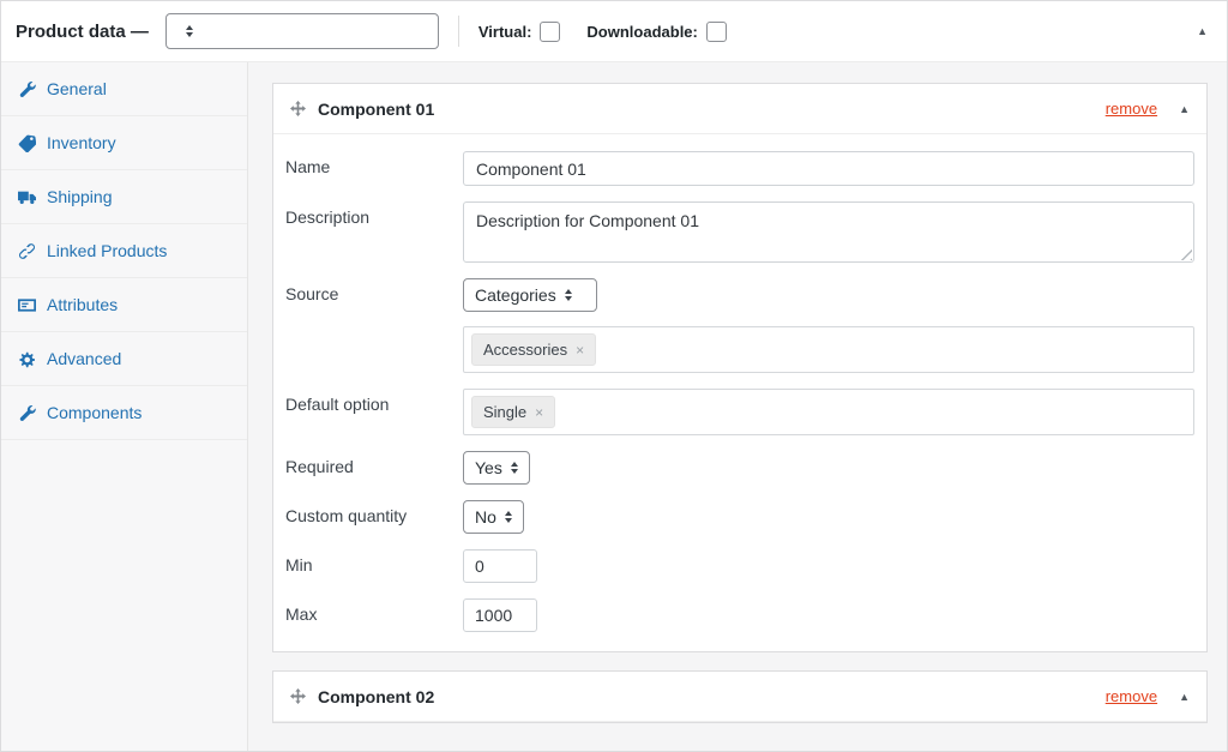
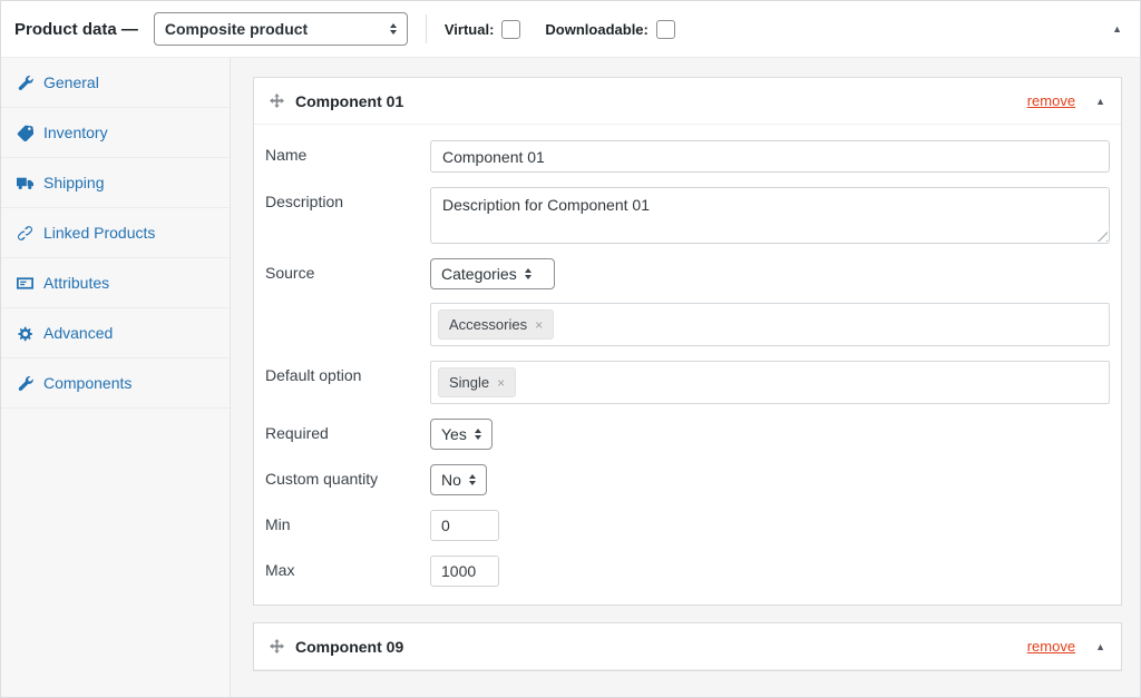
  Product data —
+ Composite product
  Virtual:
  Downloadable:
  ▲
  General
  Inventory
  Shipping
  Linked Products
  Attributes
  Advanced
  Components
  Component 01
  remove
  ▲
  Name
  Component 01
  Description
  Description for Component 01
  Source
  Categories
  Accessories
  ×
  Default option
  Single
  ×
  Required
  Yes
  Custom quantity
  No
  Min
  0
  Max
  1000
- Component 02
+ Component 09
  remove
  ▲
